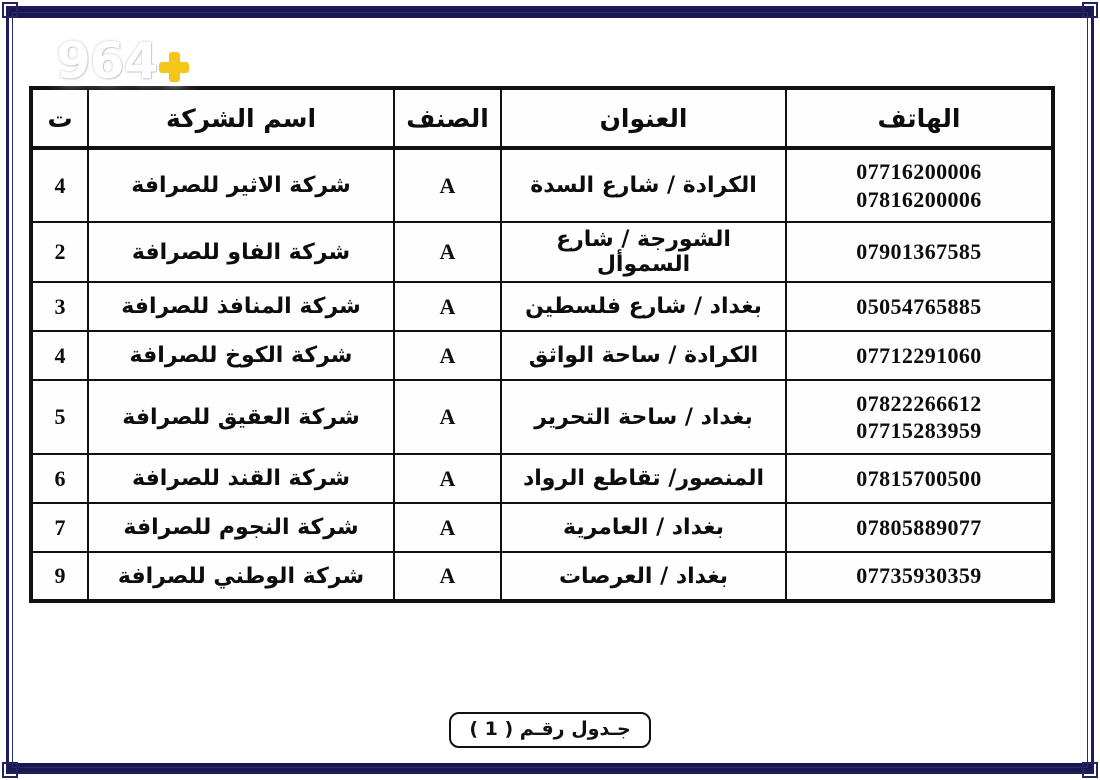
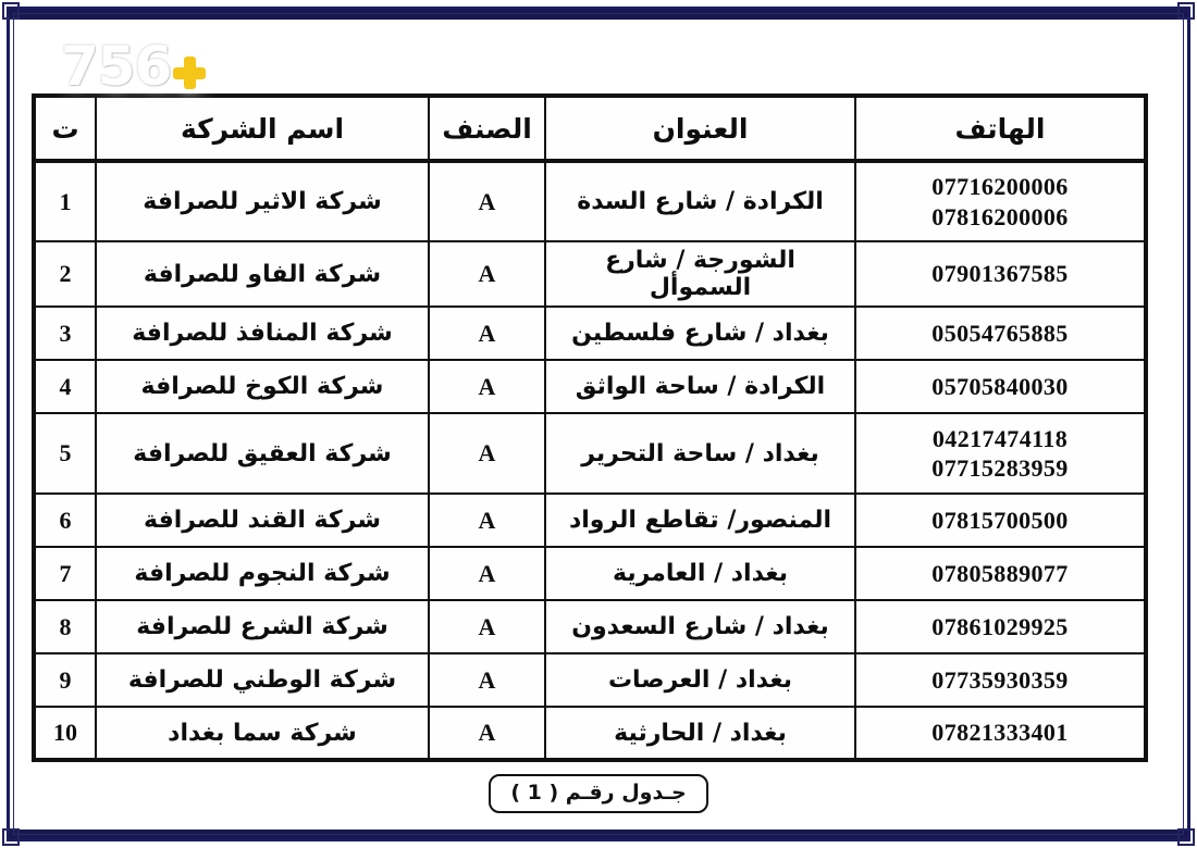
- 964
+ 756
  الهاتف	العنوان	الصنف	اسم الشركة	ت
- 07716200006 07816200006	الكرادة / شارع السدة	A	شركة الاثير للصرافة	4
+ 07716200006 07816200006	الكرادة / شارع السدة	A	شركة الاثير للصرافة	1
  07901367585	الشورجة / شارع السموأل	A	شركة الفاو للصرافة	2
  05054765885	بغداد / شارع فلسطين	A	شركة المنافذ للصرافة	3
- 07712291060	الكرادة / ساحة الواثق	A	شركة الكوخ للصرافة	4
+ 05705840030	الكرادة / ساحة الواثق	A	شركة الكوخ للصرافة	4
- 07822266612 07715283959	بغداد / ساحة التحرير	A	شركة العقيق للصرافة	5
+ 04217474118 07715283959	بغداد / ساحة التحرير	A	شركة العقيق للصرافة	5
  07815700500	المنصور/ تقاطع الرواد	A	شركة القند للصرافة	6
  07805889077	بغداد / العامرية	A	شركة النجوم للصرافة	7
+ 07861029925	بغداد / شارع السعدون	A	شركة الشرع للصرافة	8
  07735930359	بغداد / العرصات	A	شركة الوطني للصرافة	9
+ 07821333401	بغداد / الحارثية	A	شركة سما بغداد	10
  جـدول رقـم ( 1 )
